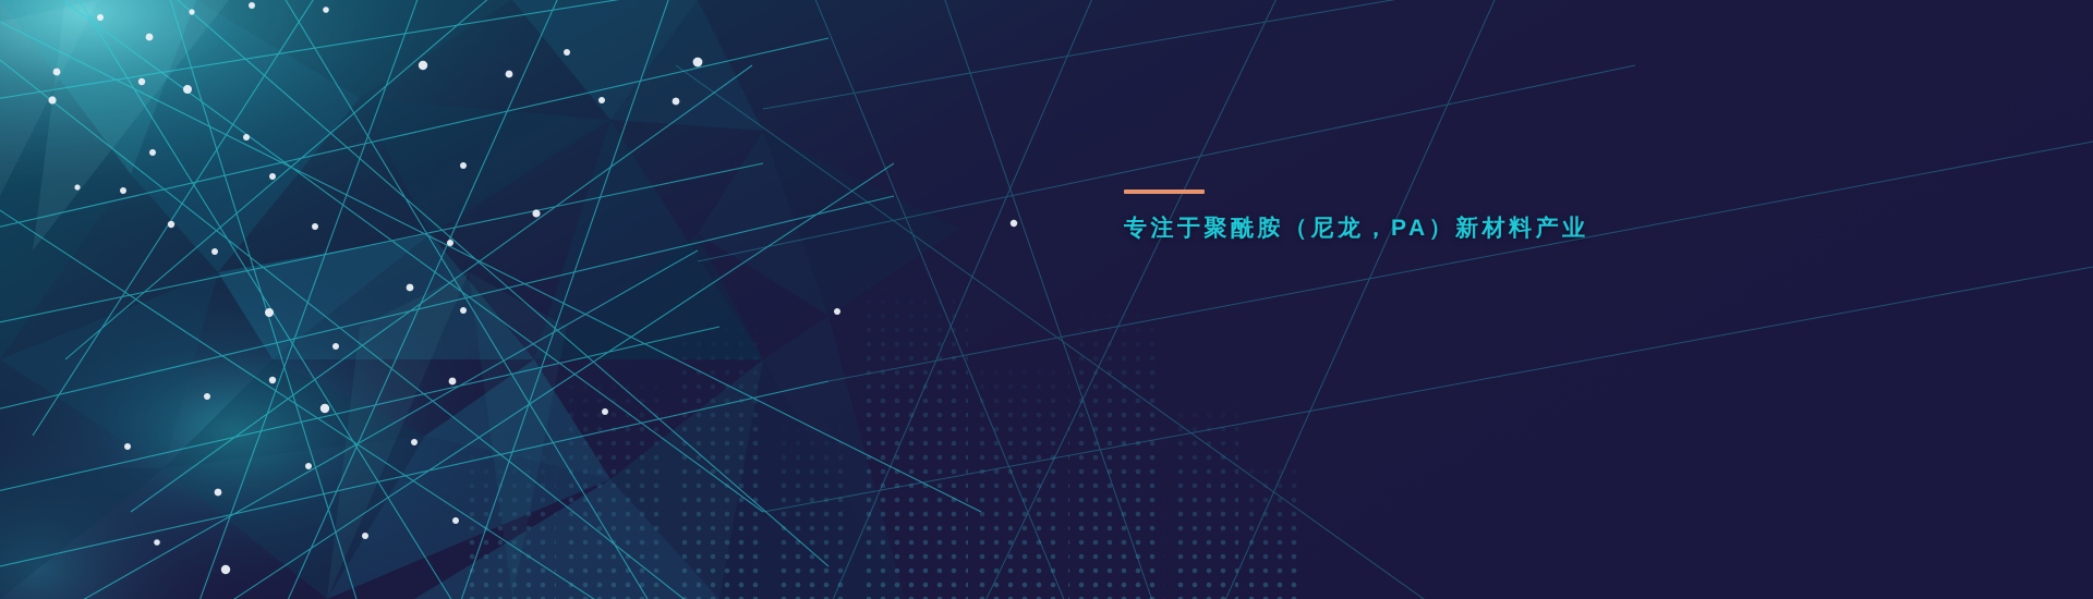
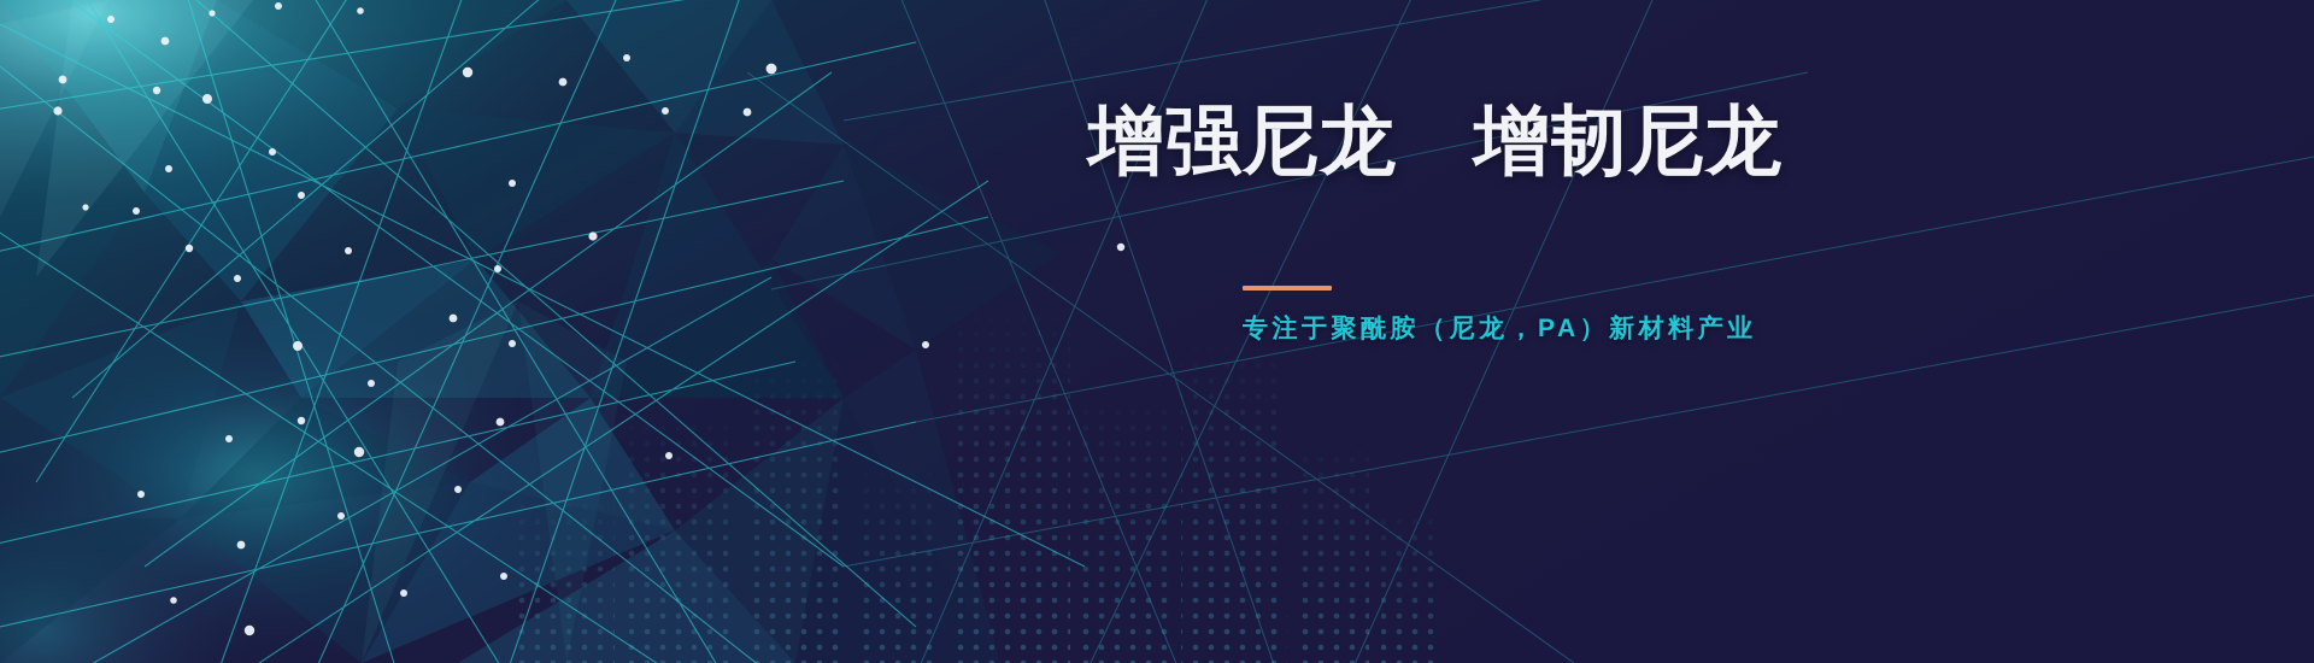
+ 增强尼龙 增韧尼龙
  专注于聚酰胺（尼龙，PA）新材料产业
